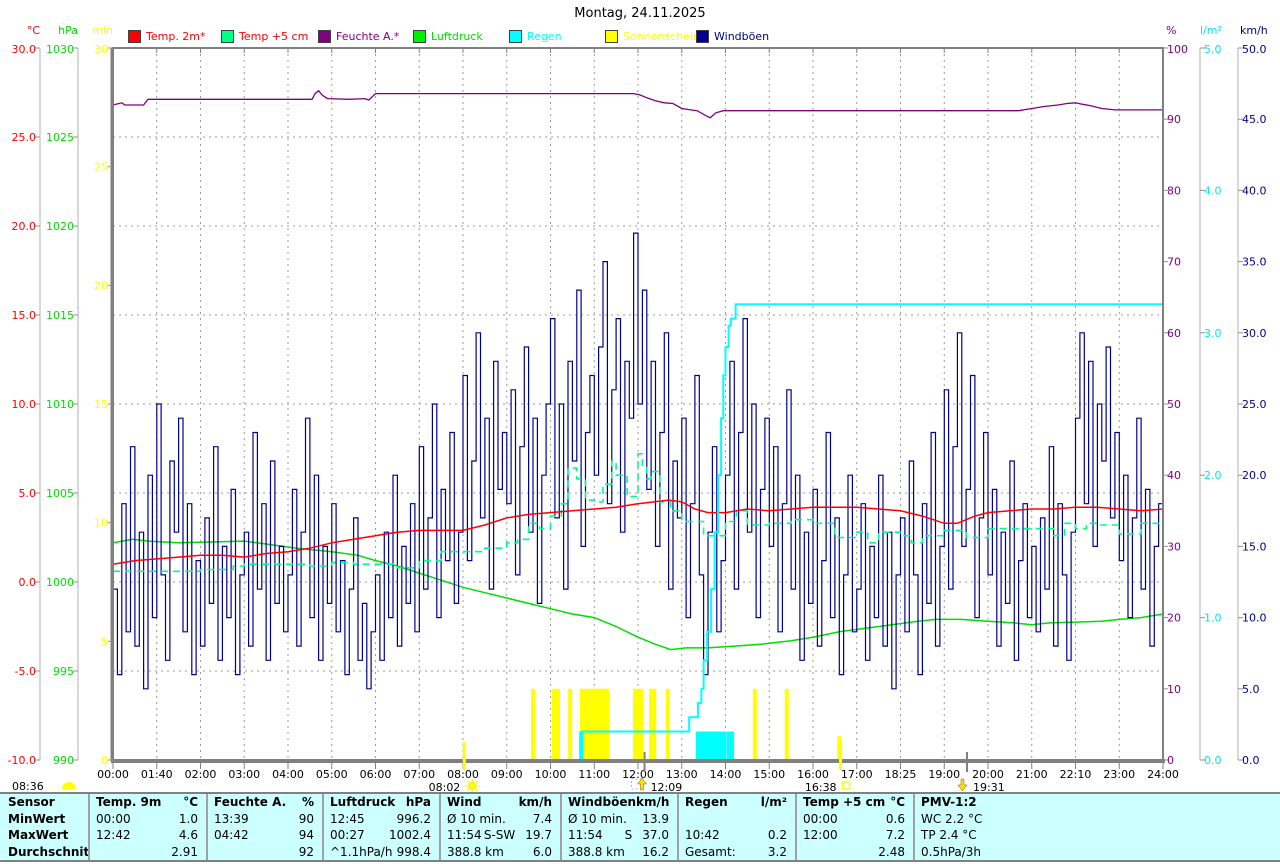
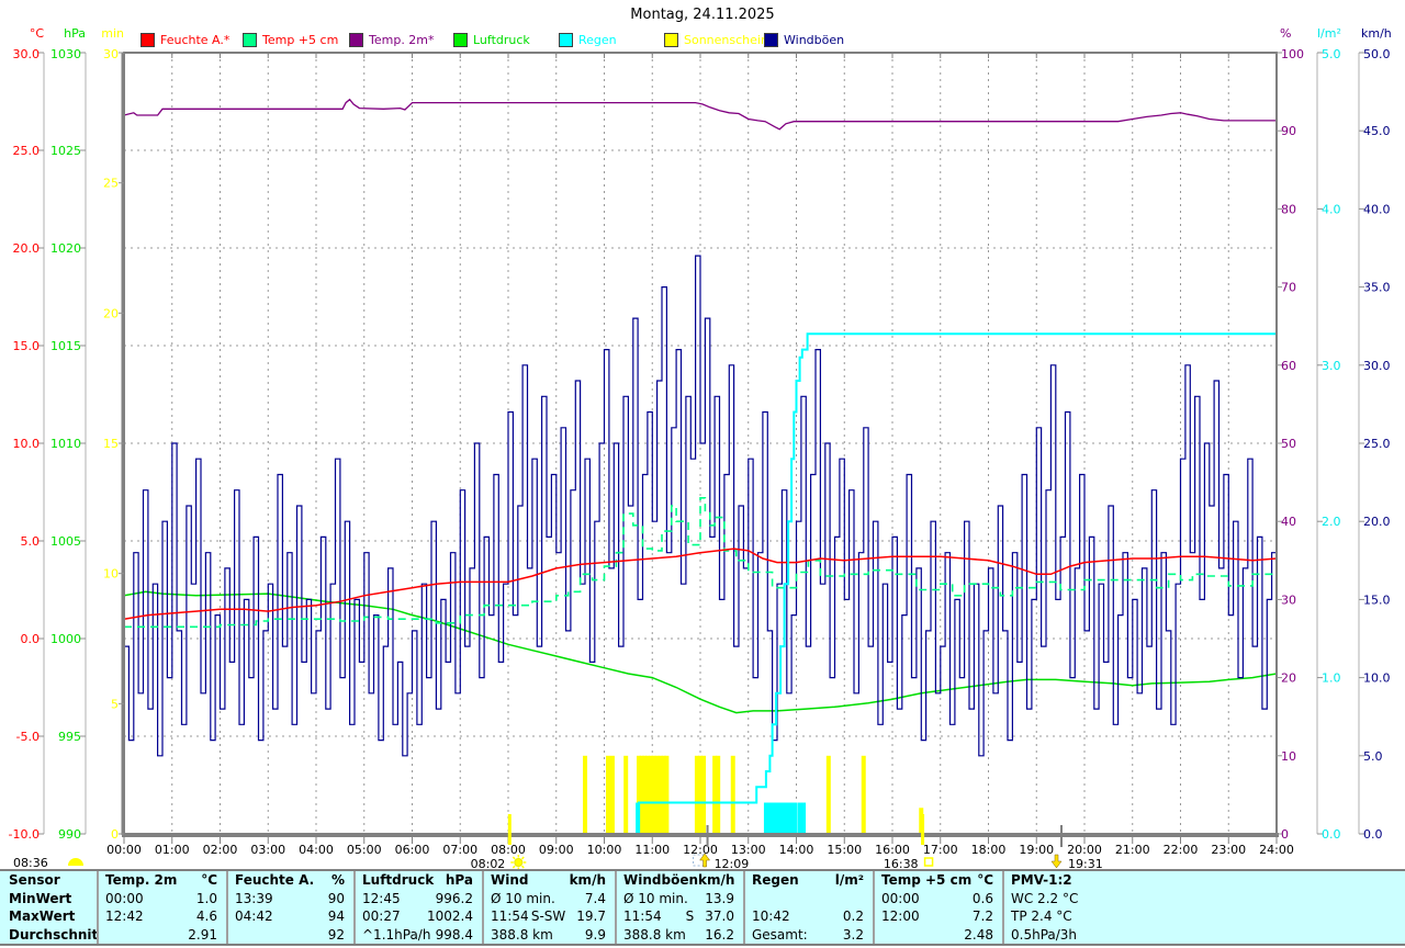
  Montag, 24.11.2025
  °C
  hPa
  min
  %
  l/m²
  km/h
- Temp. 2m*
+ Feuchte A.*
  Temp +5 cm
- Feuchte A.*
+ Temp. 2m*
  Luftdruck
  Regen
  Sonnenschei
  Windböen
  00:00
- 01:40
+ 01:00
  02:00
  03:00
  04:00
  05:00
  06:00
  07:00
  08:00
  09:00
  10:00
  11:00
  12:00
  13:00
  14:00
  15:00
  16:00
  17:00
- 18:25
+ 18:00
  19:00
  20:00
  21:00
- 22:10
+ 22:00
  23:00
  24:00
  30.0
  25.0
  20.0
  15.0
  10.0
  5.0
  0.0
  -5.0
  -10.0
  1030
  1025
  1020
  1015
  1010
  1005
  1000
  995
  990
  30
  25
  20
  15
  10
  5
  0
  100
  90
  80
  70
  60
  50
  40
  30
  20
  10
  0
  5.0
  4.0
  3.0
  2.0
  1.0
  0.0
  50.0
  45.0
  40.0
  35.0
  30.0
  25.0
  20.0
  15.0
  10.0
  5.0
  0.0
  08:36
  08:02
  12:09
  16:38
  19:31
  Sensor
- Temp. 9m
+ Temp. 2m
  °C
  Feuchte A.
  %
  Luftdruck
  hPa
  Wind
  km/h
  Windböen
  km/h
  Regen
  l/m²
  Temp +5 cm
  °C
  PMV-1:2
  MinWert
  00:00
  1.0
  13:39
  90
  12:45
  996.2
  Ø 10 min.
  7.4
  Ø 10 min.
  13.9
  00:00
  0.6
  WC 2.2 °C
  MaxWert
  12:42
  4.6
  04:42
  94
  00:27
  1002.4
  11:54
  S-SW
  19.7
  11:54
  S
  37.0
  10:42
  0.2
  12:00
  7.2
  TP 2.4 °C
  Durchschnit
  2.91
  92
  ^1.1hPa/h
  998.4
  388.8 km
- 6.0
+ 9.9
  388.8 km
  16.2
  Gesamt:
  3.2
  2.48
  0.5hPa/3h
